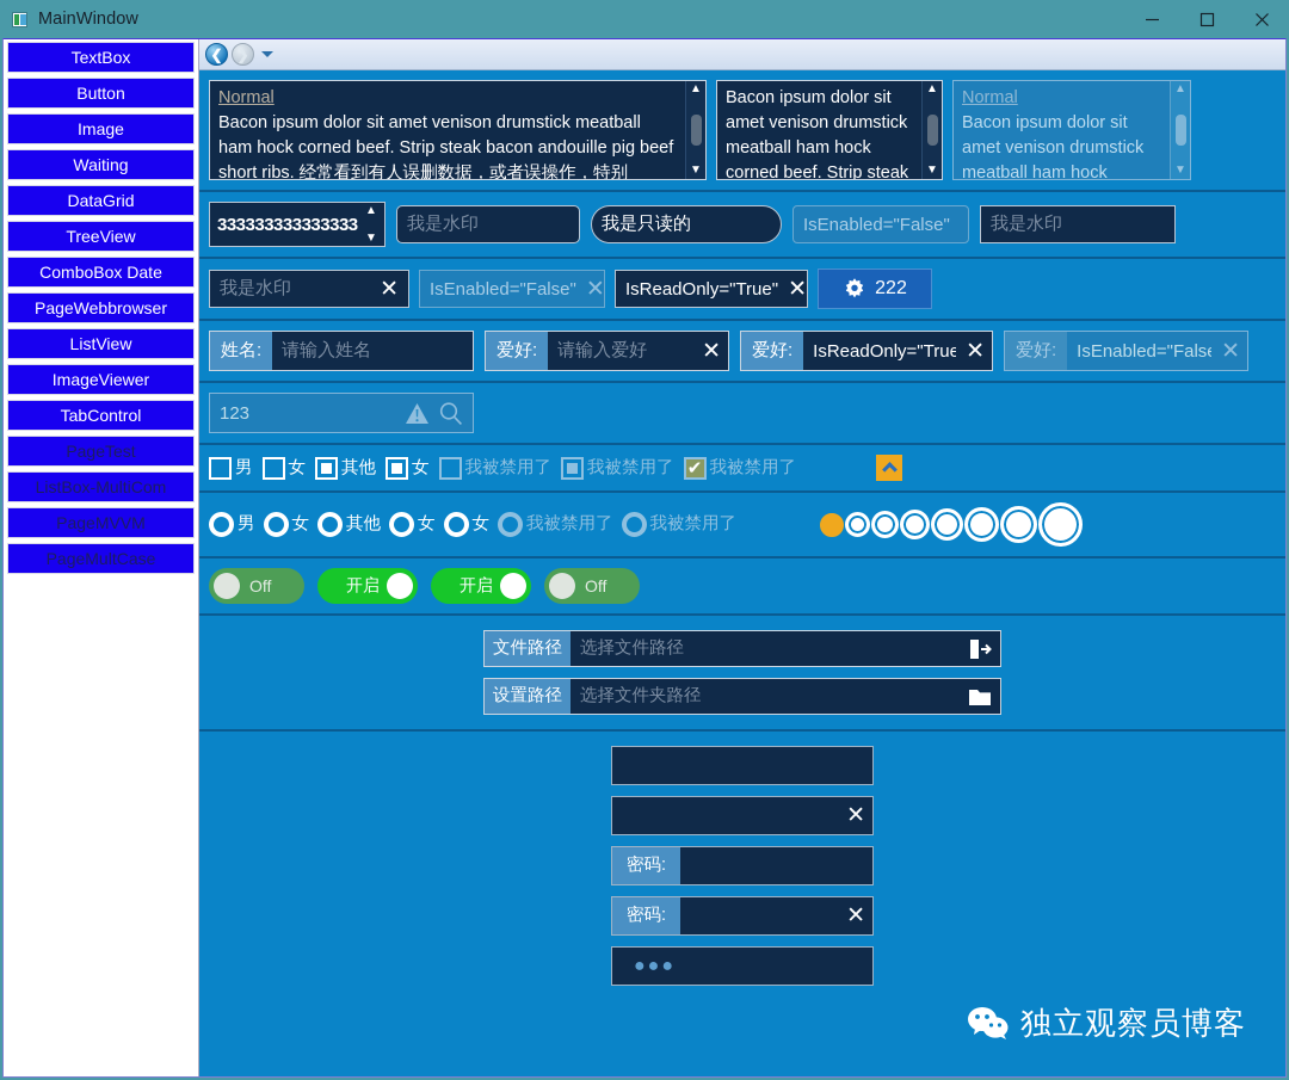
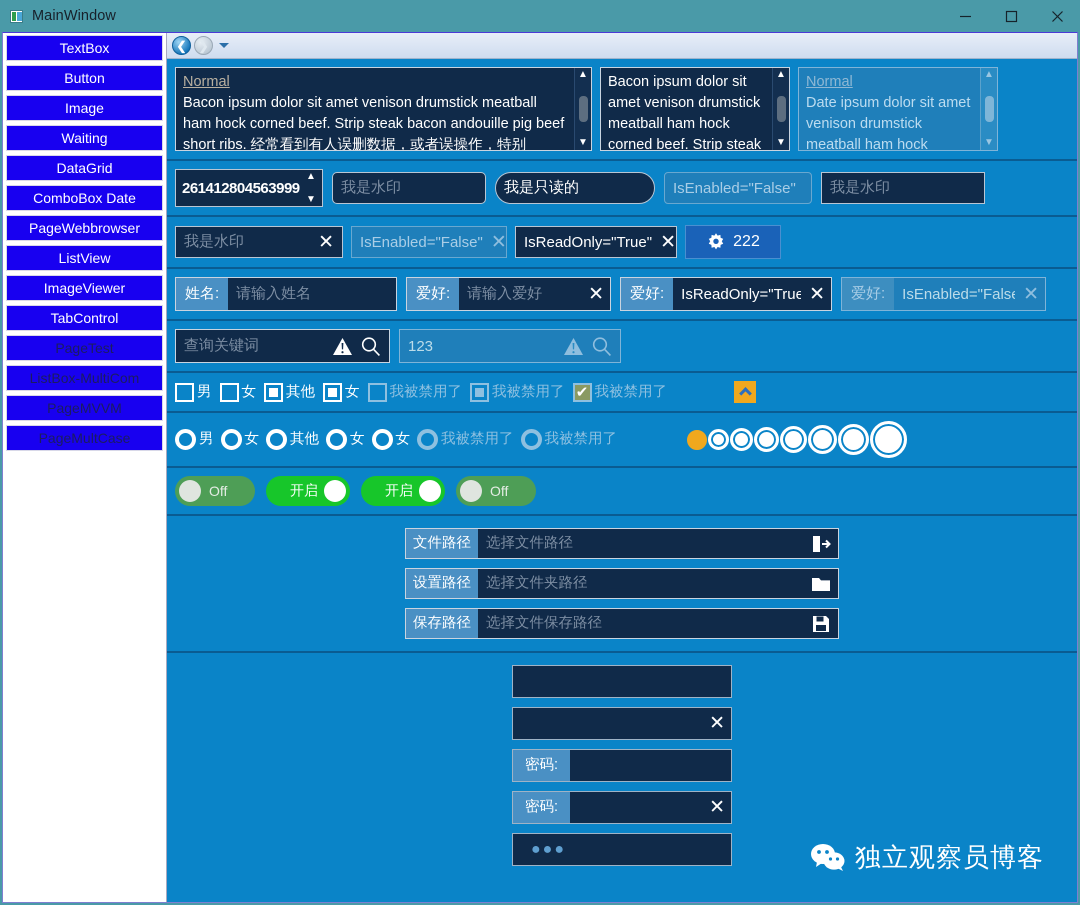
  MainWindow
  TextBox
  Button
  Image
  Waiting
  DataGrid
- TreeView
  ComboBox Date
  PageWebbrowser
  ListView
  ImageViewer
  TabControl
  PageTest
  ListBox-MultiCom
  PageMVVM
  PageMultCase
  ❮
  ❯
  Normal
  Bacon ipsum dolor sit amet venison drumstick meatball ham hock corned beef. Strip steak bacon andouille pig beef short ribs. 经常看到有人误删数据，或者误操作，特别
  ▲
  ▼
  Bacon ipsum dolor sit amet venison drumstick meatball ham hock corned beef. Strip steak
  ▲
  ▼
  Normal
- Bacon ipsum dolor sit amet venison drumstick meatball ham hock
+ Date ipsum dolor sit amet venison drumstick meatball ham hock
  ▲
  ▼
- 333333333333333
+ 261412804563999
  ▲
  ▼
  我是水印
  我是只读的
  IsEnabled="False"
  我是水印
  我是水印
  ✕
  IsEnabled="False"
  ✕
  IsReadOnly="True"
  ✕
  222
  姓名:
  请输入姓名
  爱好:
  请输入爱好
  ✕
  爱好:
  IsReadOnly="True
  ✕
  爱好:
  IsEnabled="Fals
  ✕
+ 查询关键词
  123
  男
  女
  其他
  女
  我被禁用了
  我被禁用了
  ✔
  我被禁用了
  男
  女
  其他
  女
  女
  我被禁用了
  我被禁用了
  Off
  开启
  开启
  Off
  文件路径
  选择文件路径
  设置路径
  选择文件夹路径
+ 保存路径
+ 选择文件保存路径
  ✕
  密码:
  密码:
  ✕
  ●●●
  独立观察员博客
